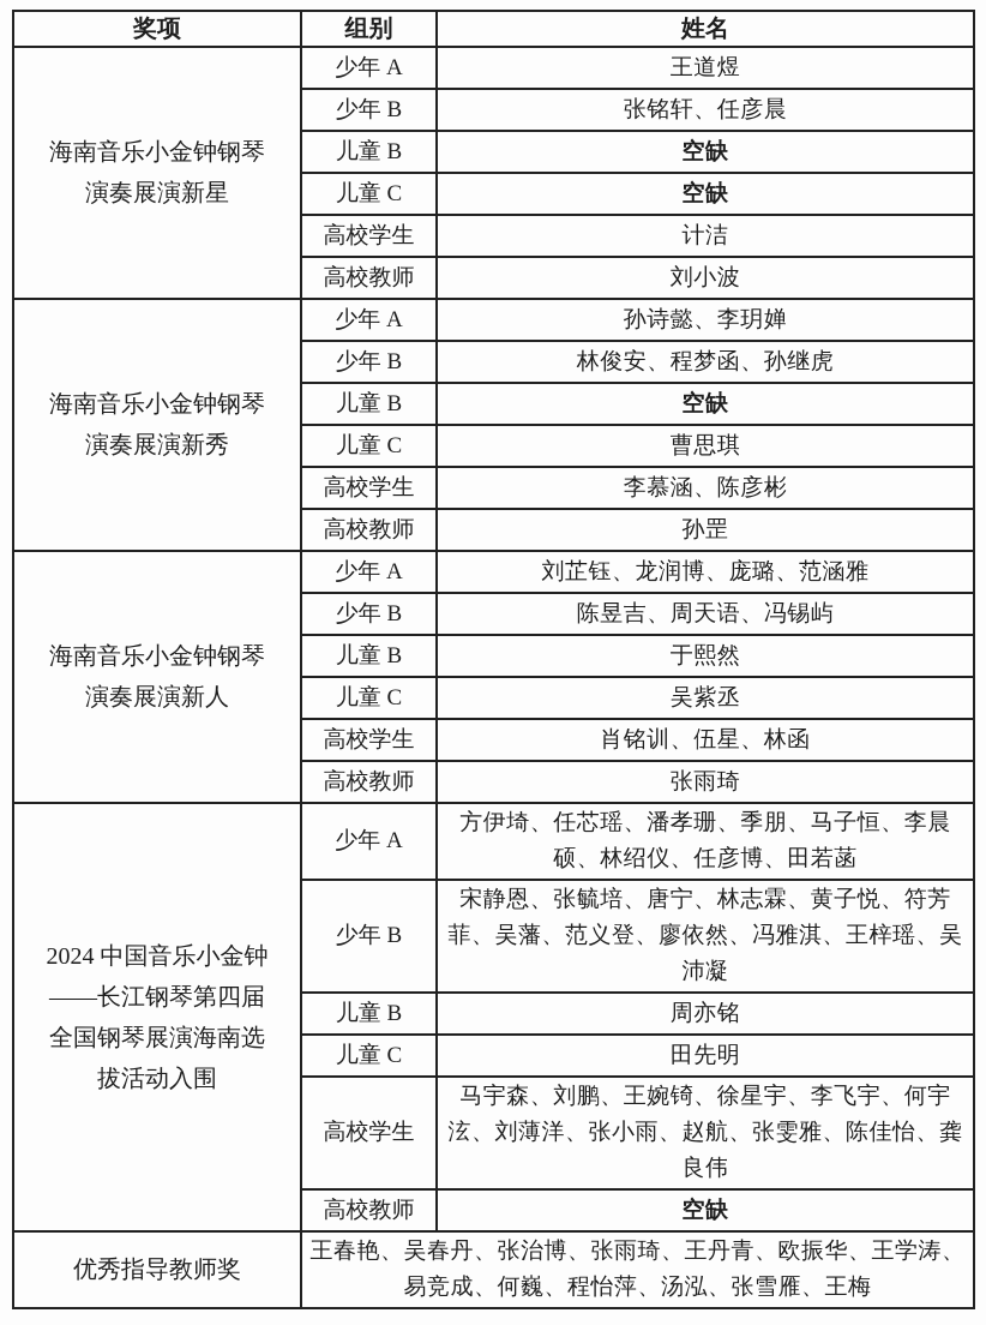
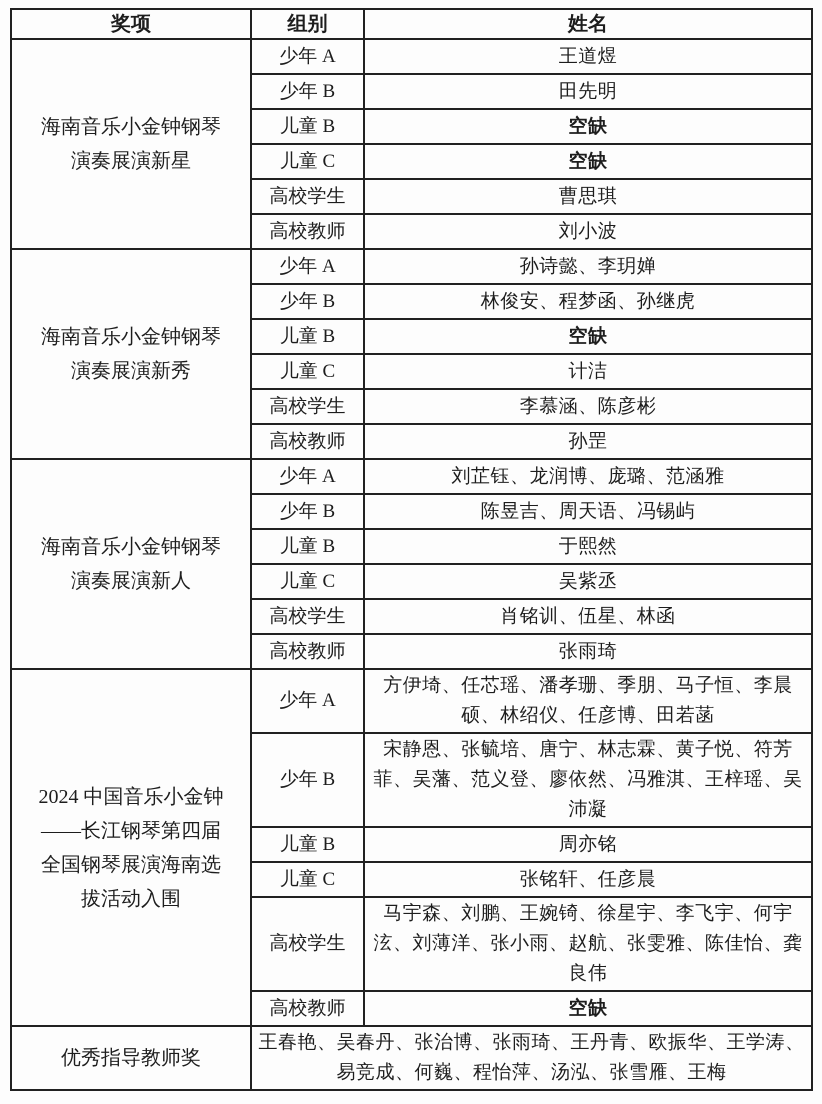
  奖项	组别	姓名
  海南音乐小金钟钢琴 演奏展演新星	少年 A	王道煜
- 少年 B	张铭轩、任彦晨
+ 少年 B	田先明
  儿童 B	空缺
  儿童 C	空缺
- 高校学生	计洁
+ 高校学生	曹思琪
  高校教师	刘小波
  海南音乐小金钟钢琴 演奏展演新秀	少年 A	孙诗懿、李玥婵
  少年 B	林俊安、程梦函、孙继虎
  儿童 B	空缺
- 儿童 C	曹思琪
+ 儿童 C	计洁
  高校学生	李慕涵、陈彦彬
  高校教师	孙罡
  海南音乐小金钟钢琴 演奏展演新人	少年 A	刘芷钰、龙润博、庞璐、范涵雅
  少年 B	陈昱吉、周天语、冯锡屿
  儿童 B	于熙然
  儿童 C	吴紫丞
  高校学生	肖铭训、伍星、林函
  高校教师	张雨琦
  2024 中国音乐小金钟 ——长江钢琴第四届 全国钢琴展演海南选 拔活动入围	少年 A	方伊埼、任芯瑶、潘孝珊、季朋、马子恒、李晨硕、林绍仪、任彦博、田若菡
  少年 B	宋静恩、张毓培、唐宁、林志霖、黄子悦、符芳菲、吴藩、范义登、廖依然、冯雅淇、王梓瑶、吴沛凝
  儿童 B	周亦铭
- 儿童 C	田先明
+ 儿童 C	张铭轩、任彦晨
  高校学生	马宇森、刘鹏、王婉锜、徐星宇、李飞宇、何宇泫、刘薄洋、张小雨、赵航、张雯雅、陈佳怡、龚良伟
  高校教师	空缺
  优秀指导教师奖	王春艳、吴春丹、张治博、张雨琦、王丹青、欧振华、王学涛、易竞成、何巍、程怡萍、汤泓、张雪雁、王梅
